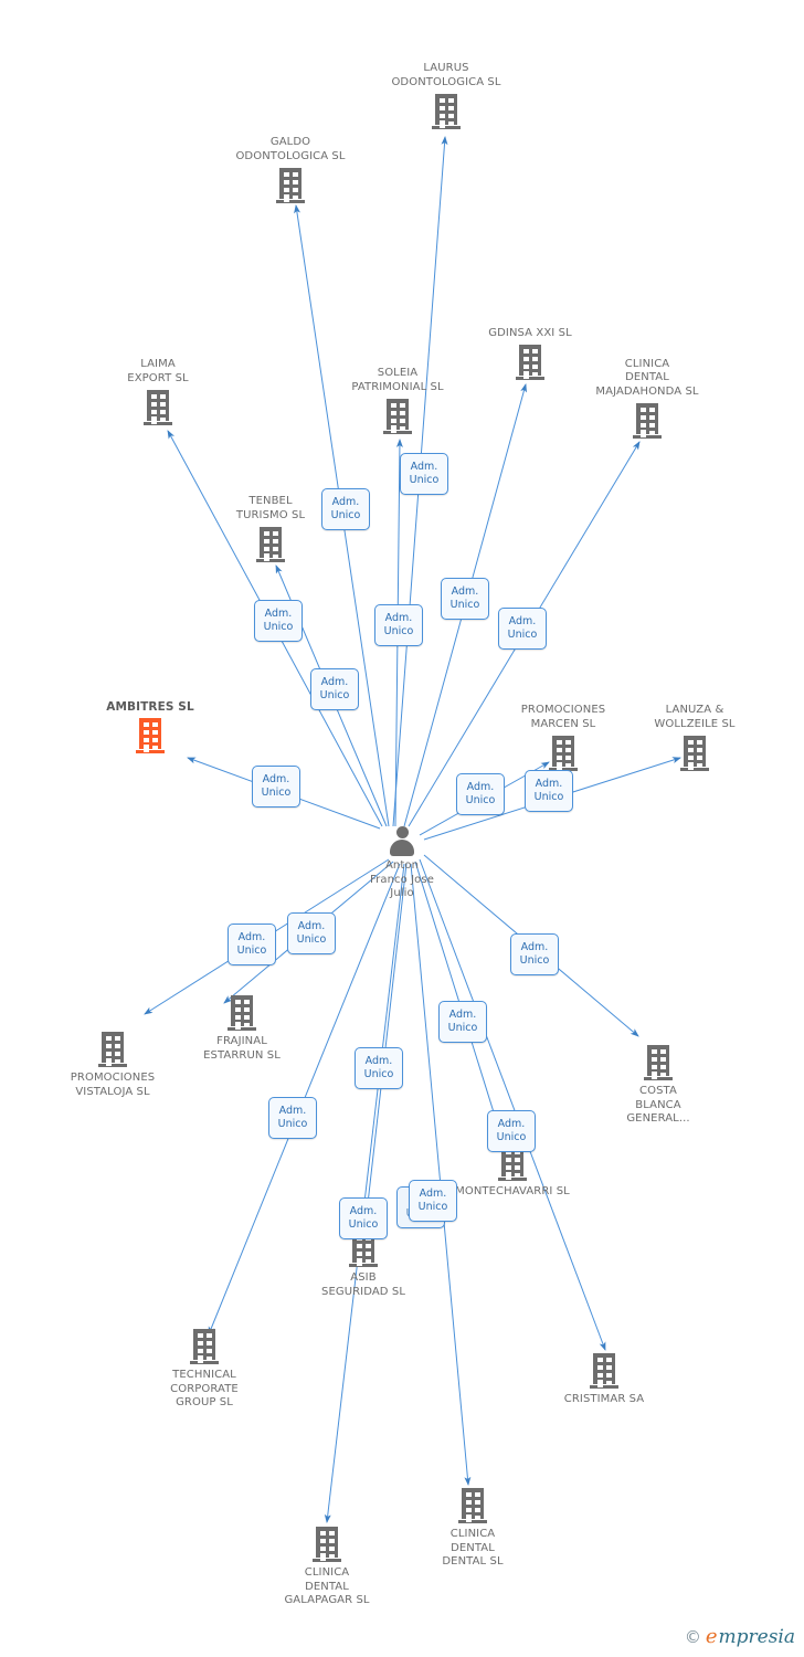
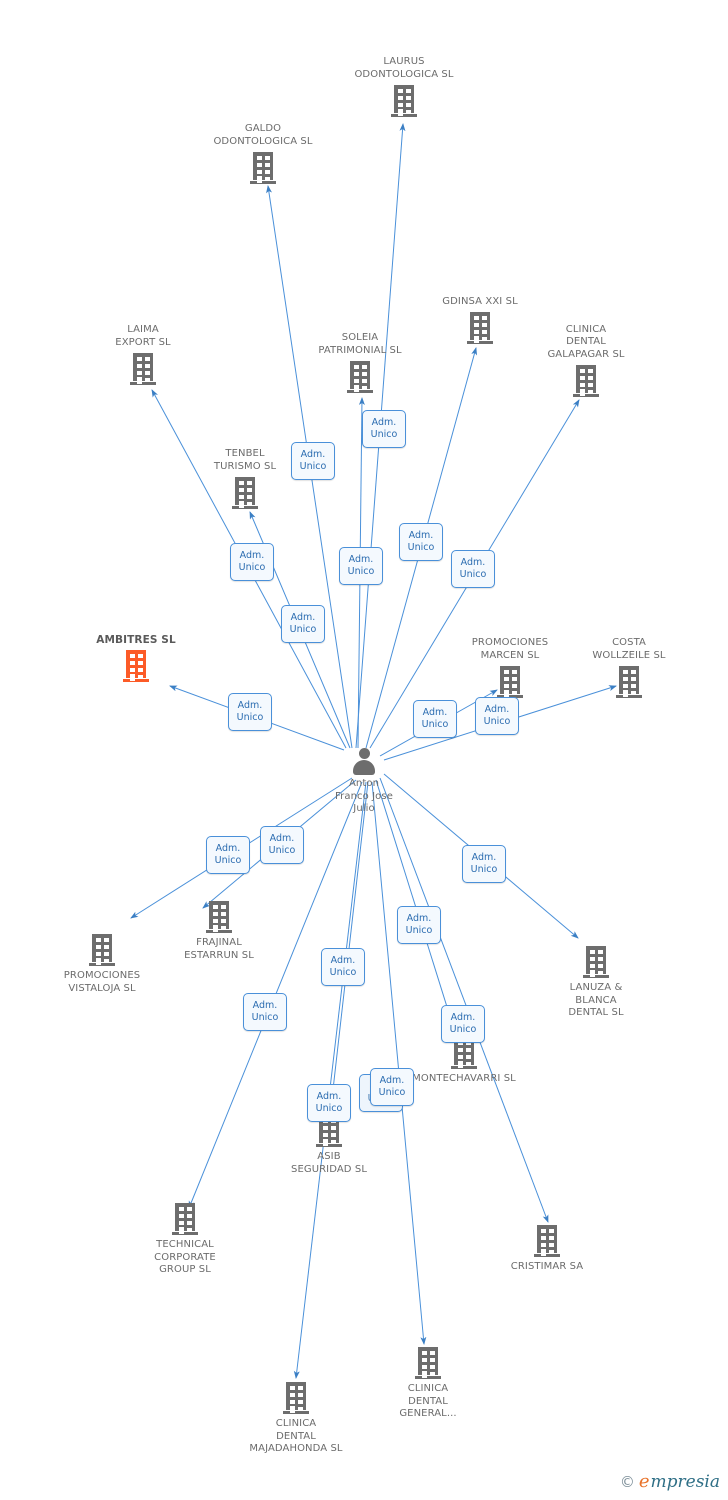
  LAURUS
  ODONTOLOGICA SL
  GALDO
  ODONTOLOGICA SL
  GDINSA XXI SL
  CLINICA
  DENTAL
- MAJADAHONDA SL
+ GALAPAGAR SL
  SOLEIA
  PATRIMONIAL SL
  LAIMA
  EXPORT SL
  TENBEL
  TURISMO SL
  AMBITRES SL
  PROMOCIONES
  MARCEN SL
- LANUZA &
+ COSTA
  WOLLZEILE SL
  FRAJINAL
  ESTARRUN SL
  PROMOCIONES
  VISTALOJA SL
- COSTA
+ LANUZA &
  BLANCA
- GENERAL...
+ DENTAL SL
  MONTECHAVARRI SL
  ASIB
  SEGURIDAD SL
  TECHNICAL
  CORPORATE
  GROUP SL
  CRISTIMAR SA
  CLINICA
  DENTAL
- DENTAL SL
+ GENERAL...
  CLINICA
  DENTAL
- GALAPAGAR SL
+ MAJADAHONDA SL
  Anton
  Franco Jose
  Julio
  Adm.
  Unico
  Adm.
  Unico
  Adm.
  Unico
  Adm.
  Unico
  Adm.
  Unico
  Adm.
  Unico
  Adm.
  Unico
  Adm.
  Unico
  Adm.
  Unico
  Adm.
  Unico
  Adm.
  Unico
  Adm.
  Unico
  Adm.
  Unico
  Adm.
  Unico
  Adm.
  Unico
  Adm.
  Unico
  Adm.
  Unico
  Adm.
  Unico
  Adm.
  Unico
  ©
  e
  mpresia
